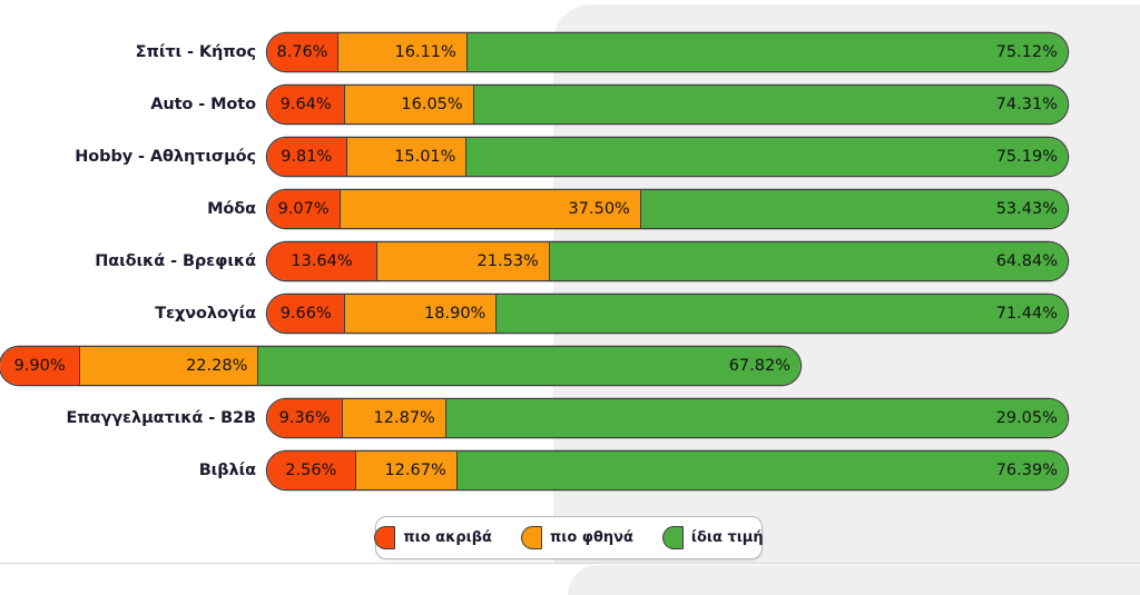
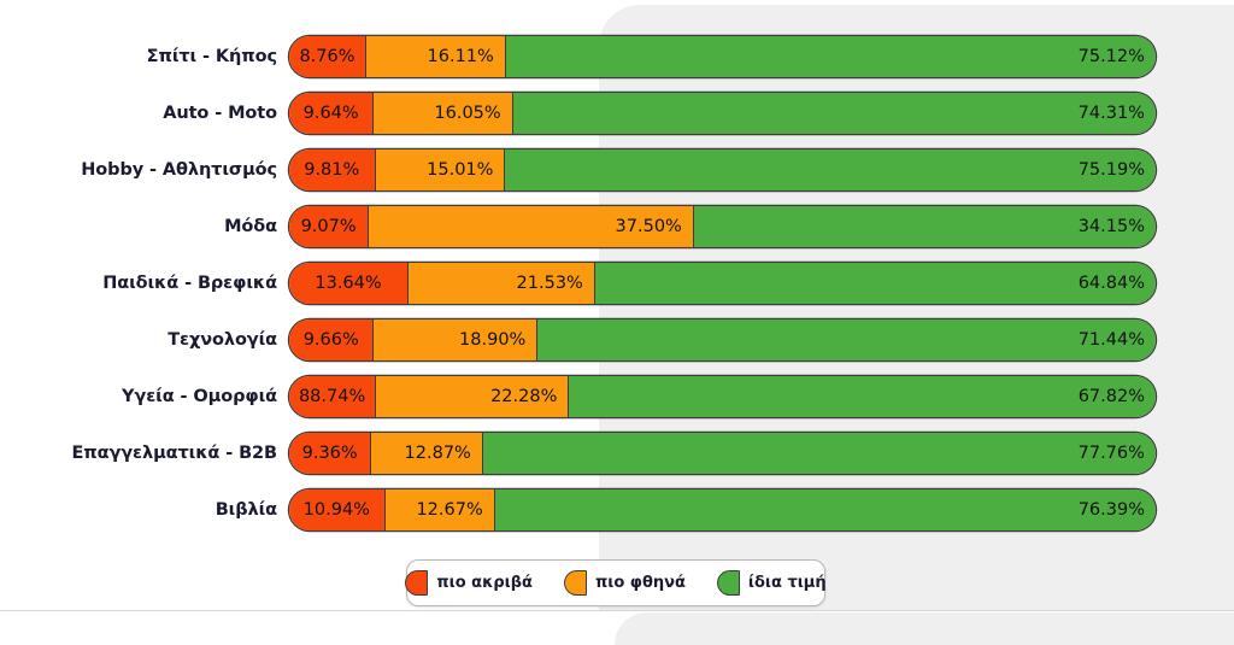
  Σπίτι - Κήπος
  8.76%
  16.11%
  75.12%
  Auto - Moto
  9.64%
  16.05%
  74.31%
  Hobby - Αθλητισμός
  9.81%
  15.01%
  75.19%
  Μόδα
  9.07%
  37.50%
- 53.43%
+ 34.15%
  Παιδικά - Βρεφικά
  13.64%
  21.53%
  64.84%
  Τεχνολογία
  9.66%
  18.90%
  71.44%
+ Υγεία - Ομορφιά
- 9.90%
+ 88.74%
  22.28%
  67.82%
  Επαγγελματικά - B2B
  9.36%
  12.87%
- 29.05%
+ 77.76%
  Βιβλία
- 2.56%
+ 10.94%
  12.67%
  76.39%
  πιο ακριβά
  πιο φθηνά
  ίδια τιμή
